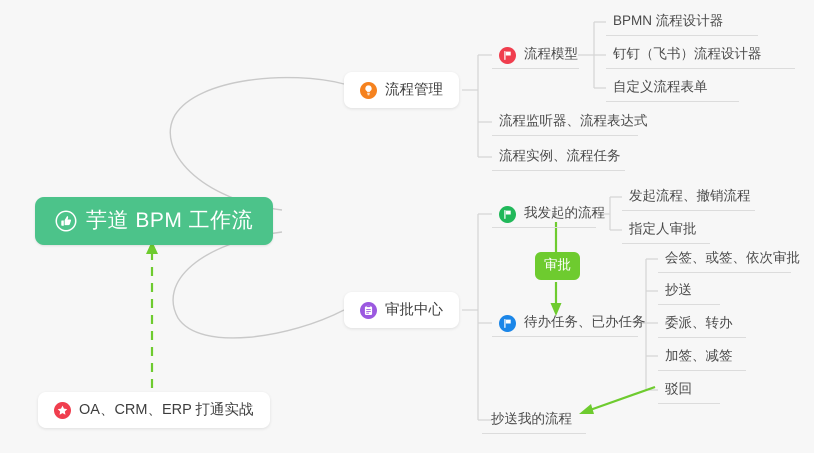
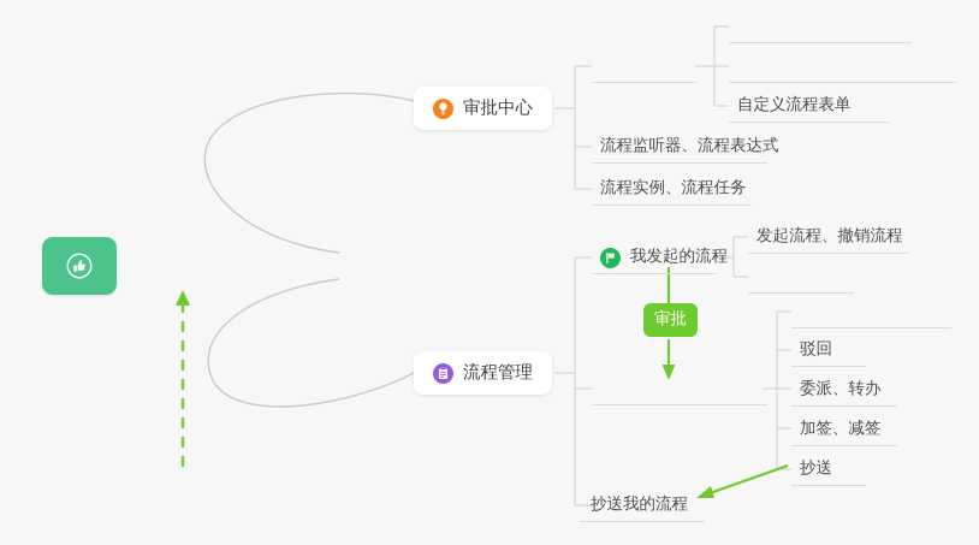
- 芋道 BPM 工作流
- 流程管理
+ 审批中心
- 流程模型
- BPMN 流程设计器
- 钉钉（飞书）流程设计器
  自定义流程表单
  流程监听器、流程表达式
  流程实例、流程任务
- 审批中心
+ 流程管理
  我发起的流程
  发起流程、撤销流程
- 指定人审批
  审批
- 待办任务、已办任务
- 会签、或签、依次审批
- 抄送
+ 驳回
  委派、转办
  加签、减签
- 驳回
+ 抄送
  抄送我的流程
- OA、CRM、ERP 打通实战
